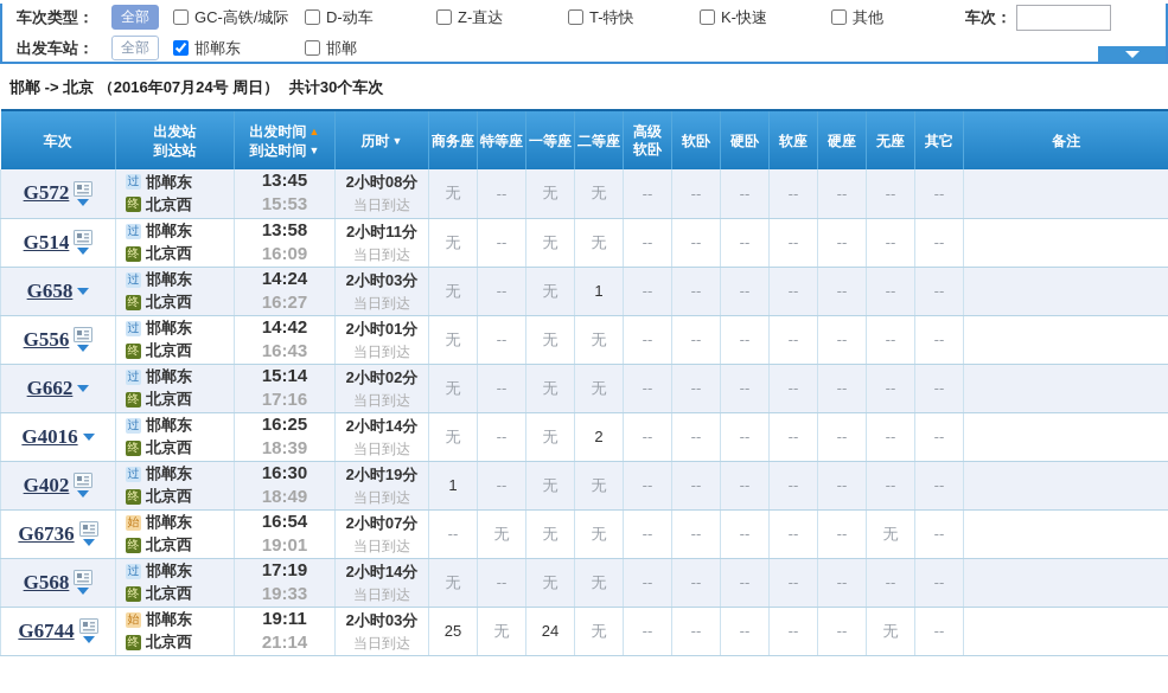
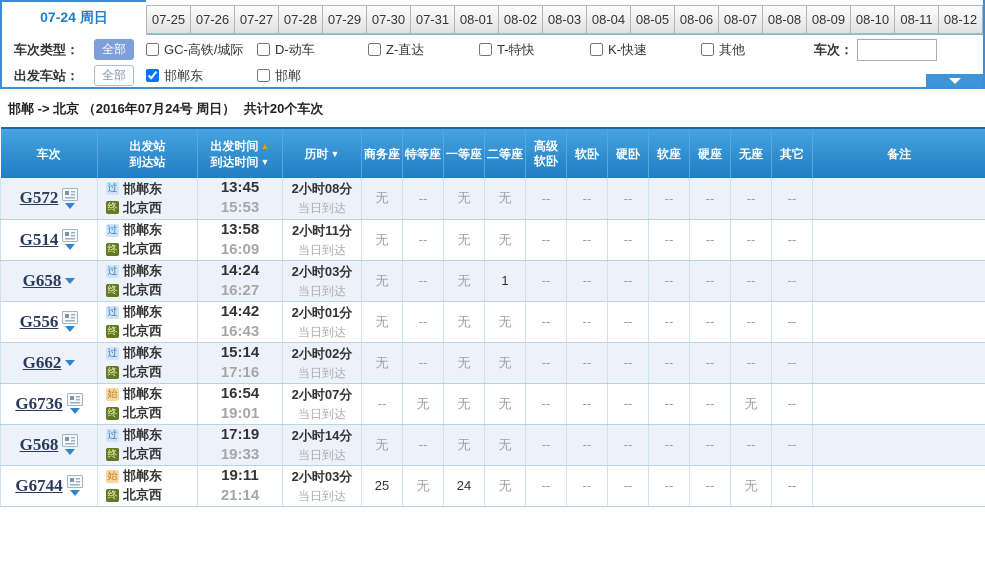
+ 07-24 周日
+ 07-25
+ 07-26
+ 07-27
+ 07-28
+ 07-29
+ 07-30
+ 07-31
+ 08-01
+ 08-02
+ 08-03
+ 08-04
+ 08-05
+ 08-06
+ 08-07
+ 08-08
+ 08-09
+ 08-10
+ 08-11
+ 08-12
  车次类型：
  全部
  GC-高铁/城际
  D-动车
  Z-直达
  T-特快
  K-快速
  其他
  车次：
  出发车站：
  全部
  邯郸东
  邯郸
- 邯郸 -> 北京 （2016年07月24号 周日） 共计30个车次
+ 邯郸 -> 北京 （2016年07月24号 周日） 共计20个车次
  车次	出发站 到达站	出发时间 ▲ 到达时间 ▼	历时 ▼	商务座	特等座	一等座	二等座	高级软卧	软卧	硬卧	软座	硬座	无座	其它	备注
  G572	过 邯郸东终 北京西	13:4515:53	2小时08分当日到达	无	--	无	无	--	--	--	--	--	--	--
  G514	过 邯郸东终 北京西	13:5816:09	2小时11分当日到达	无	--	无	无	--	--	--	--	--	--	--
  G658	过 邯郸东终 北京西	14:2416:27	2小时03分当日到达	无	--	无	1	--	--	--	--	--	--	--
  G556	过 邯郸东终 北京西	14:4216:43	2小时01分当日到达	无	--	无	无	--	--	--	--	--	--	--
  G662	过 邯郸东终 北京西	15:1417:16	2小时02分当日到达	无	--	无	无	--	--	--	--	--	--	--
- G4016	过 邯郸东终 北京西	16:2518:39	2小时14分当日到达	无	--	无	2	--	--	--	--	--	--	--
- G402	过 邯郸东终 北京西	16:3018:49	2小时19分当日到达	1	--	无	无	--	--	--	--	--	--	--
  G6736	始 邯郸东终 北京西	16:5419:01	2小时07分当日到达	--	无	无	无	--	--	--	--	--	无	--
  G568	过 邯郸东终 北京西	17:1919:33	2小时14分当日到达	无	--	无	无	--	--	--	--	--	--	--
  G6744	始 邯郸东终 北京西	19:1121:14	2小时03分当日到达	25	无	24	无	--	--	--	--	--	无	--
